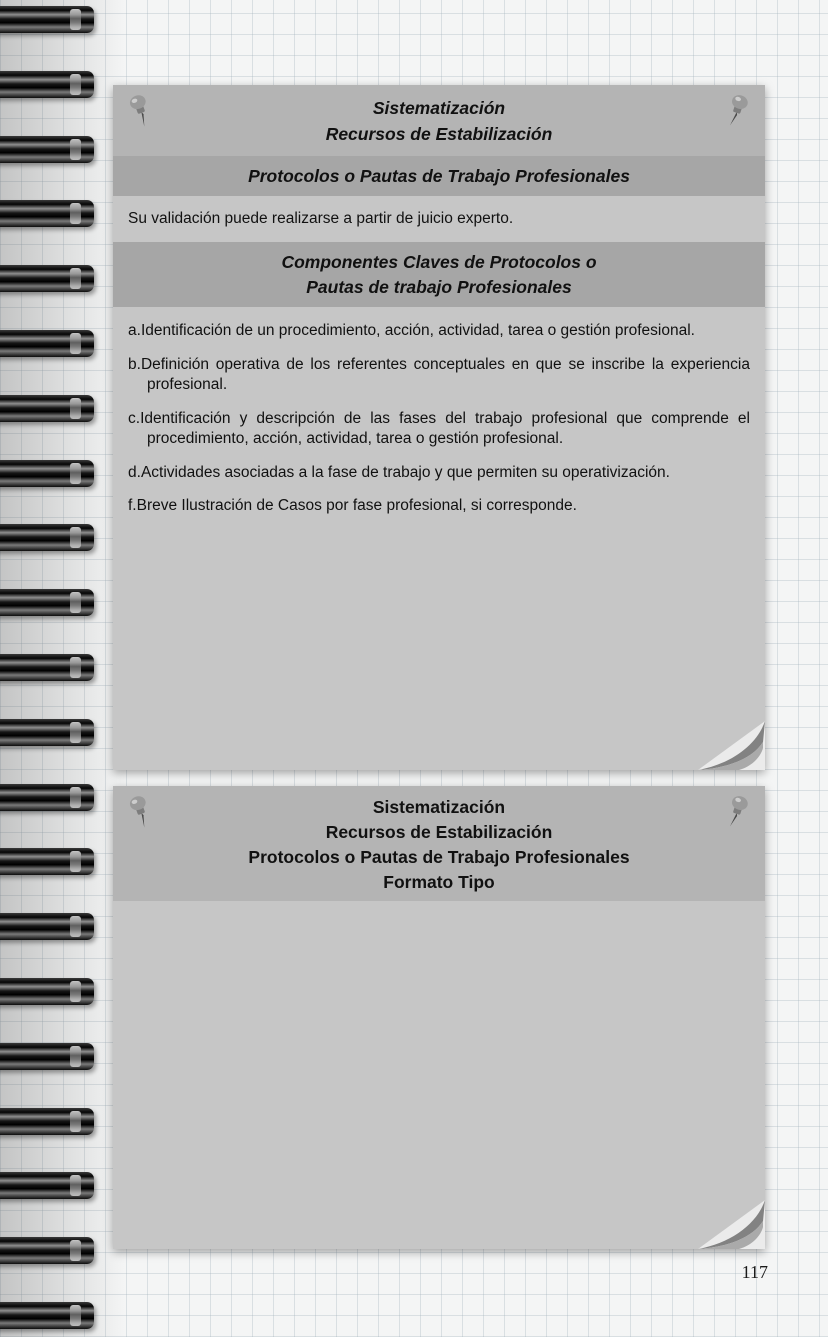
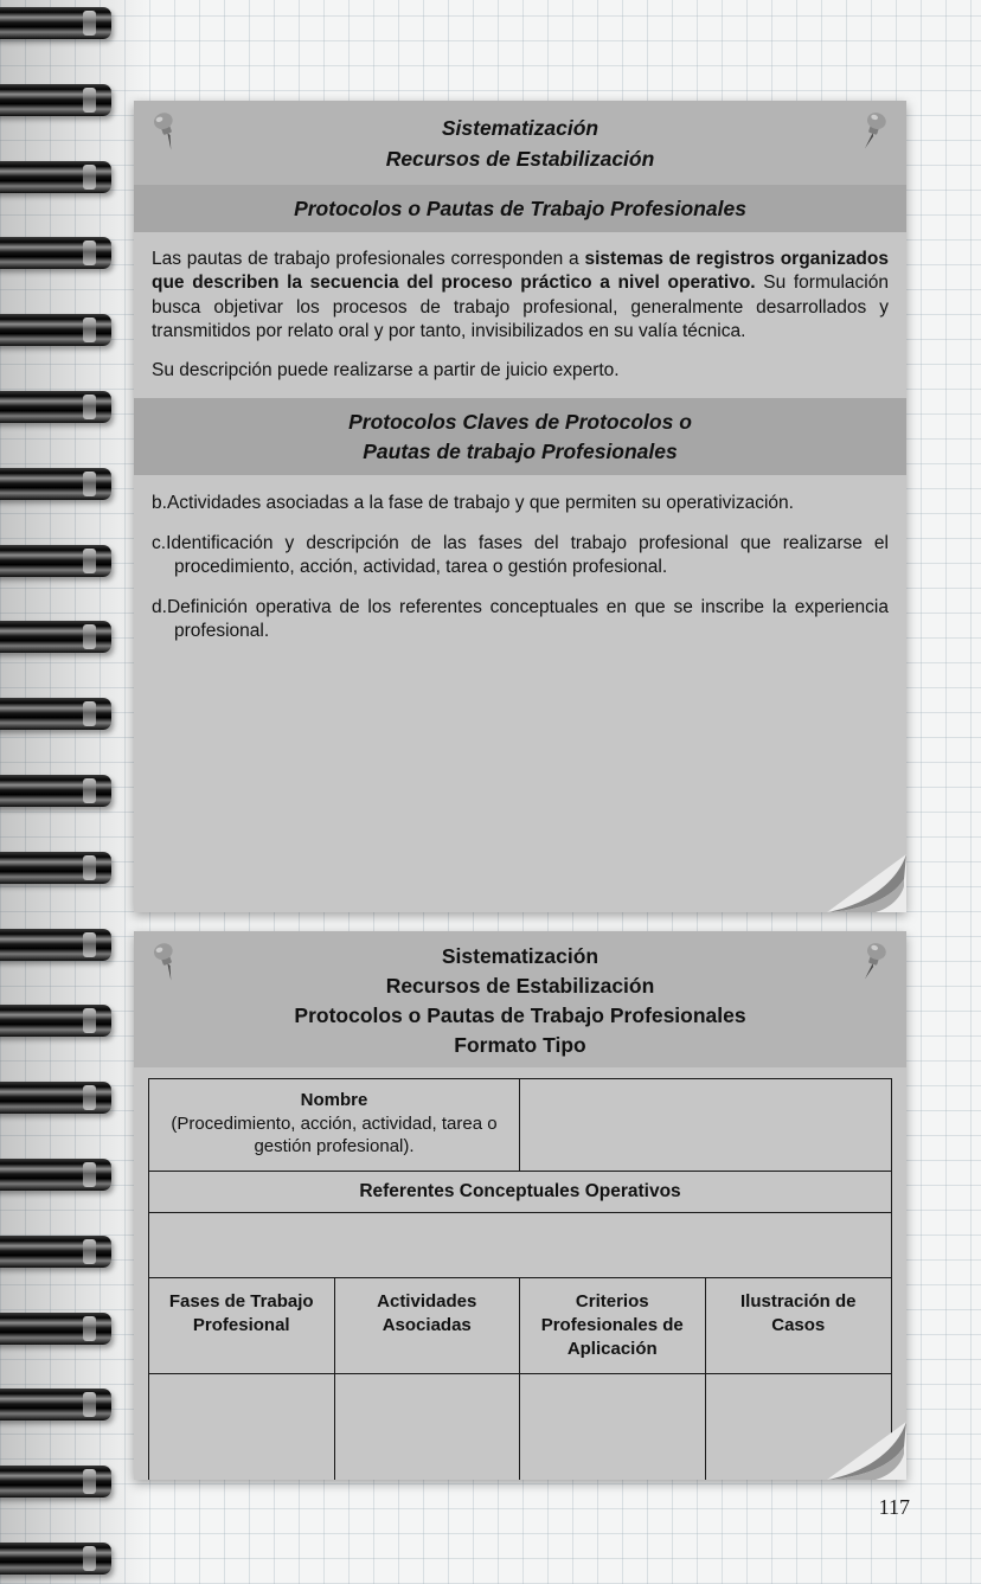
  Sistematización
  Recursos de Estabilización
  Protocolos o Pautas de Trabajo Profesionales
+ Las pautas de trabajo profesionales corresponden a sistemas de registros organizados que describen la secuencia del proceso práctico a nivel operativo. Su formulación busca objetivar los procesos de trabajo profesional, generalmente desarrollados y transmitidos por relato oral y por tanto, invisibilizados en su valía técnica.
- Su validación puede realizarse a partir de juicio experto.
+ Su descripción puede realizarse a partir de juicio experto.
- Componentes Claves de Protocolos o
+ Protocolos Claves de Protocolos o
  Pautas de trabajo Profesionales
- a.Identificación de un procedimiento, acción, actividad, tarea o gestión profesional.
- b.Definición operativa de los referentes conceptuales en que se inscribe la experiencia profesional.
+ b.Actividades asociadas a la fase de trabajo y que permiten su operativización.
- c.Identificación y descripción de las fases del trabajo profesional que comprende el procedimiento, acción, actividad, tarea o gestión profesional.
+ c.Identificación y descripción de las fases del trabajo profesional que realizarse el procedimiento, acción, actividad, tarea o gestión profesional.
- d.Actividades asociadas a la fase de trabajo y que permiten su operativización.
+ d.Definición operativa de los referentes conceptuales en que se inscribe la experiencia profesional.
- f.Breve Ilustración de Casos por fase profesional, si corresponde.
  Sistematización
  Recursos de Estabilización
  Protocolos o Pautas de Trabajo Profesionales
  Formato Tipo
+ Nombre
+ (Procedimiento, acción, actividad, tarea o gestión profesional).
+ Referentes Conceptuales Operativos
+ Fases de Trabajo Profesional
+ Actividades Asociadas
+ Criterios Profesionales de Aplicación
+ Ilustración de Casos
  117
